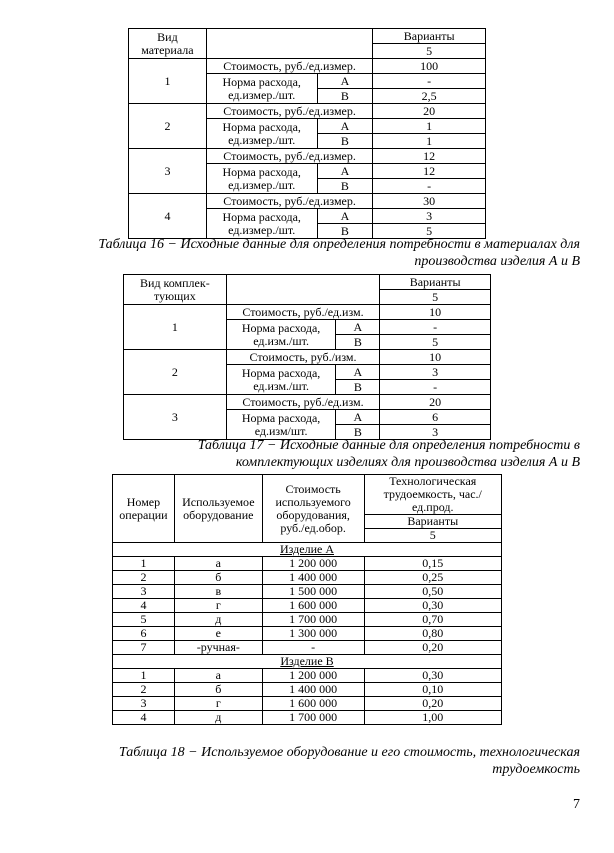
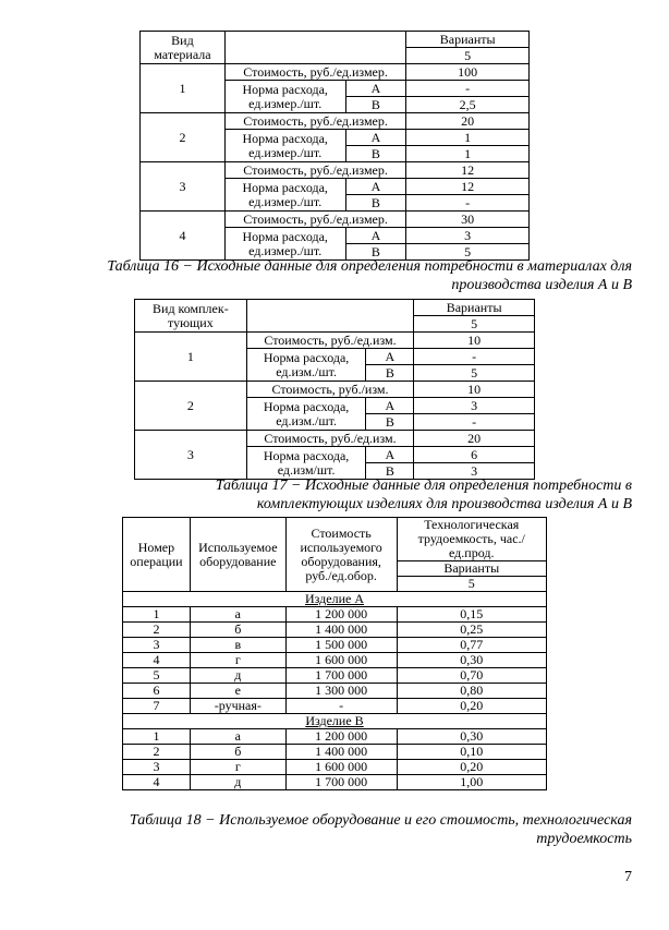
  Вид материала		Варианты
  5
  1	Стоимость, руб./ед.измер.	100
  Норма расхода, ед.измер./шт.	А	-
  В	2,5
  2	Стоимость, руб./ед.измер.	20
  Норма расхода, ед.измер./шт.	А	1
  В	1
  3	Стоимость, руб./ед.измер.	12
  Норма расхода, ед.измер./шт.	А	12
  В	-
  4	Стоимость, руб./ед.измер.	30
  Норма расхода, ед.измер./шт.	А	3
  В	5
  Таблица 16 − Исходные данные для определения потребности в материалах для производства изделия А и В
  Вид комплек-тующих		Варианты
  5
  1	Стоимость, руб./ед.изм.	10
  Норма расхода, ед.изм./шт.	А	-
  В	5
  2	Стоимость, руб./изм.	10
  Норма расхода, ед.изм./шт.	А	3
  В	-
  3	Стоимость, руб./ед.изм.	20
  Норма расхода, ед.изм/шт.	А	6
  В	3
  Таблица 17 − Исходные данные для определения потребности в комплектующих изделиях для производства изделия А и В
  Номер операции	Используемое оборудование	Стоимость используемого оборудования, руб./ед.обор.	Технологическая трудоемкость, час./ед.прод.
  Варианты
  5
  Изделие А
  1	а	1 200 000	0,15
  2	б	1 400 000	0,25
- 3	в	1 500 000	0,50
+ 3	в	1 500 000	0,77
  4	г	1 600 000	0,30
  5	д	1 700 000	0,70
  6	е	1 300 000	0,80
  7	-ручная-	-	0,20
  Изделие В
  1	а	1 200 000	0,30
  2	б	1 400 000	0,10
  3	г	1 600 000	0,20
  4	д	1 700 000	1,00
  Таблица 18 − Используемое оборудование и его стоимость, технологическая трудоемкость
  7
